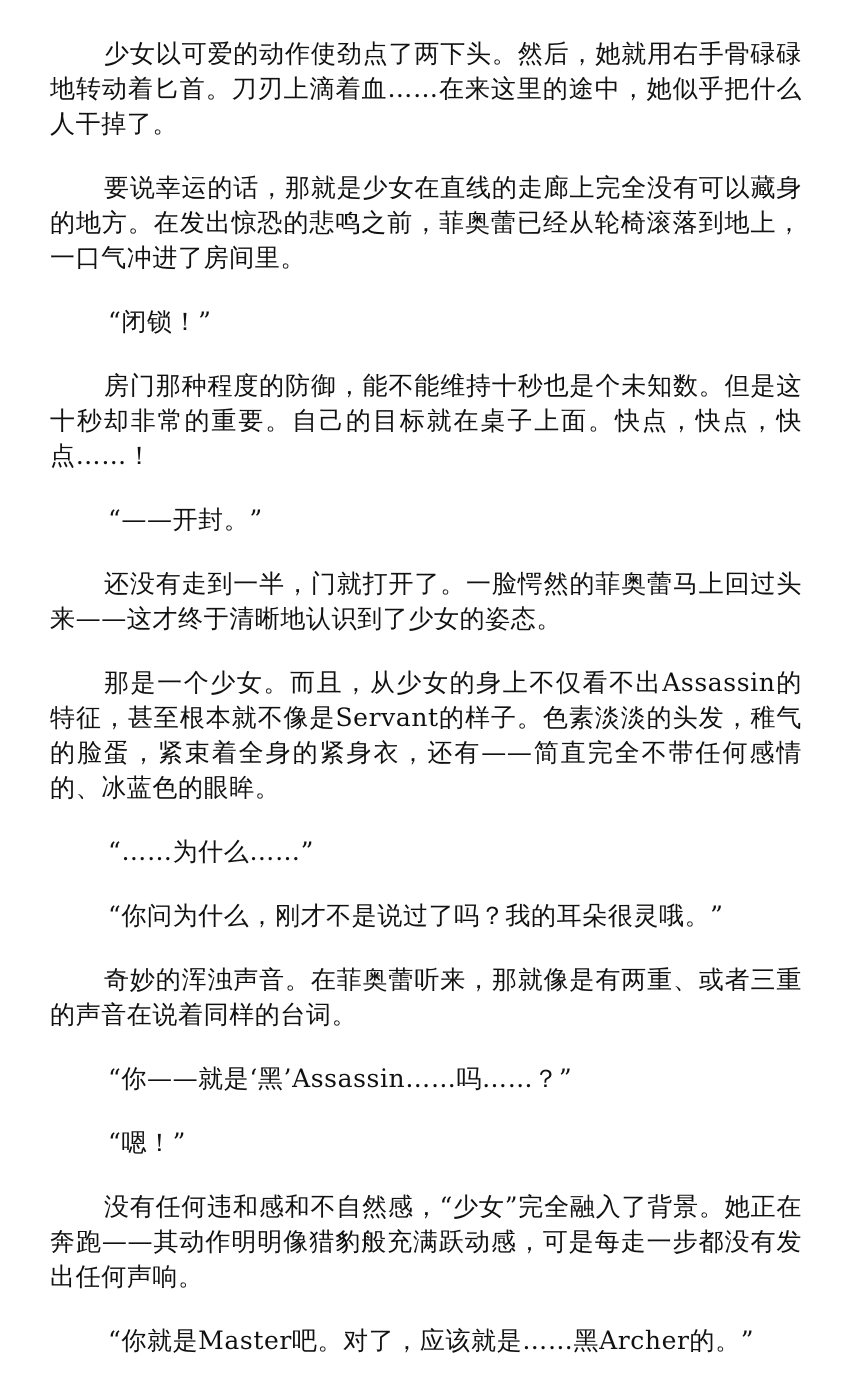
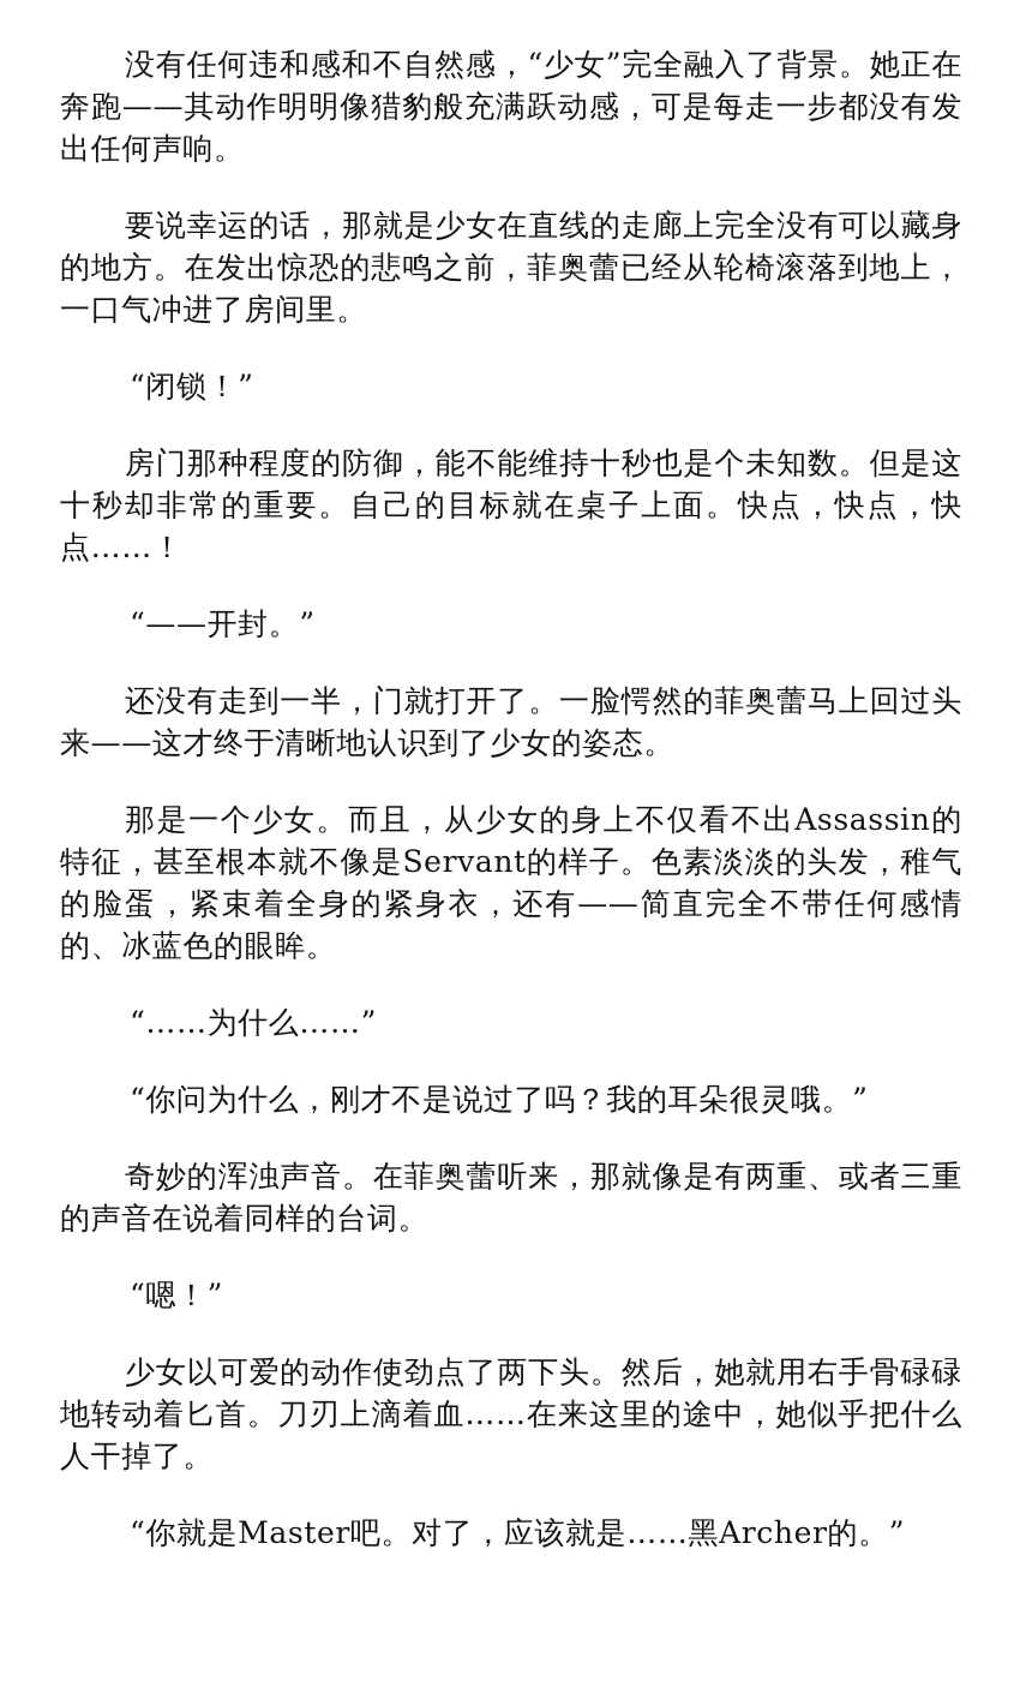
- 少女以可爱的动作使劲点了两下头。然后，她就用右手骨碌碌地转动着匕首。刀刃上滴着血……在来这里的途中，她似乎把什么人干掉了。
+ 没有任何违和感和不自然感，“少女”完全融入了背景。她正在奔跑——其动作明明像猎豹般充满跃动感，可是每走一步都没有发出任何声响。
  要说幸运的话，那就是少女在直线的走廊上完全没有可以藏身的地方。在发出惊恐的悲鸣之前，菲奥蕾已经从轮椅滚落到地上，一口气冲进了房间里。
  “闭锁！”
  房门那种程度的防御，能不能维持十秒也是个未知数。但是这十秒却非常的重要。自己的目标就在桌子上面。快点，快点，快点……！
  “——开封。”
  还没有走到一半，门就打开了。一脸愕然的菲奥蕾马上回过头来——这才终于清晰地认识到了少女的姿态。
  那是一个少女。而且，从少女的身上不仅看不出Assassin的特征，甚至根本就不像是Servant的样子。色素淡淡的头发，稚气的脸蛋，紧束着全身的紧身衣，还有——简直完全不带任何感情的、冰蓝色的眼眸。
  “……为什么……”
  “你问为什么，刚才不是说过了吗？我的耳朵很灵哦。”
  奇妙的浑浊声音。在菲奥蕾听来，那就像是有两重、或者三重的声音在说着同样的台词。
- “你——就是‘黑’Assassin……吗……？”
  “嗯！”
- 没有任何违和感和不自然感，“少女”完全融入了背景。她正在奔跑——其动作明明像猎豹般充满跃动感，可是每走一步都没有发出任何声响。
+ 少女以可爱的动作使劲点了两下头。然后，她就用右手骨碌碌地转动着匕首。刀刃上滴着血……在来这里的途中，她似乎把什么人干掉了。
  “你就是Master吧。对了，应该就是……黑Archer的。”
